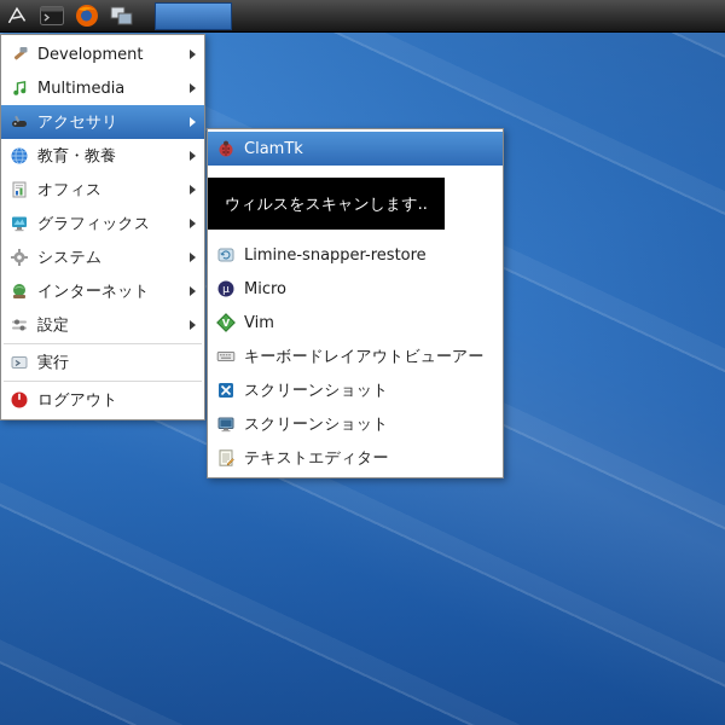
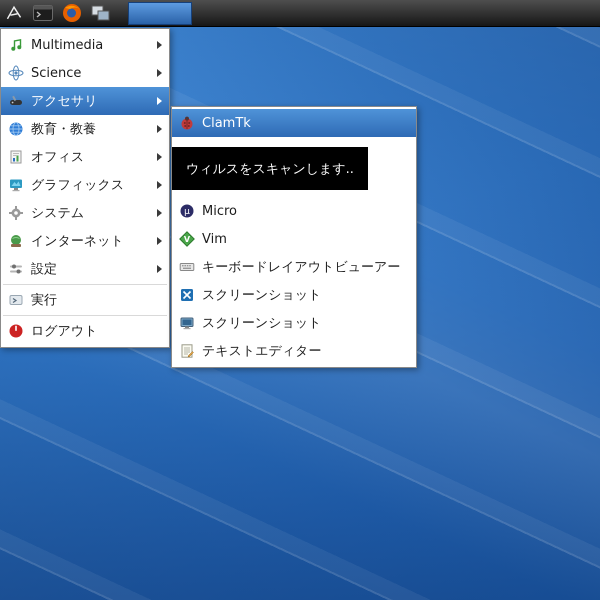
- Development
  Multimedia
+ Science
  アクセサリ
  教育・教養
  オフィス
  グラフィックス
  システム
  インターネット
  設定
  実行
  ログアウト
  ClamTk
- Limine-snapper-restore
  μ
  Micro
  V
  Vim
  キーボードレイアウトビューアー
  スクリーンショット
  スクリーンショット
  テキストエディター
  ウィルスをスキャンします..
